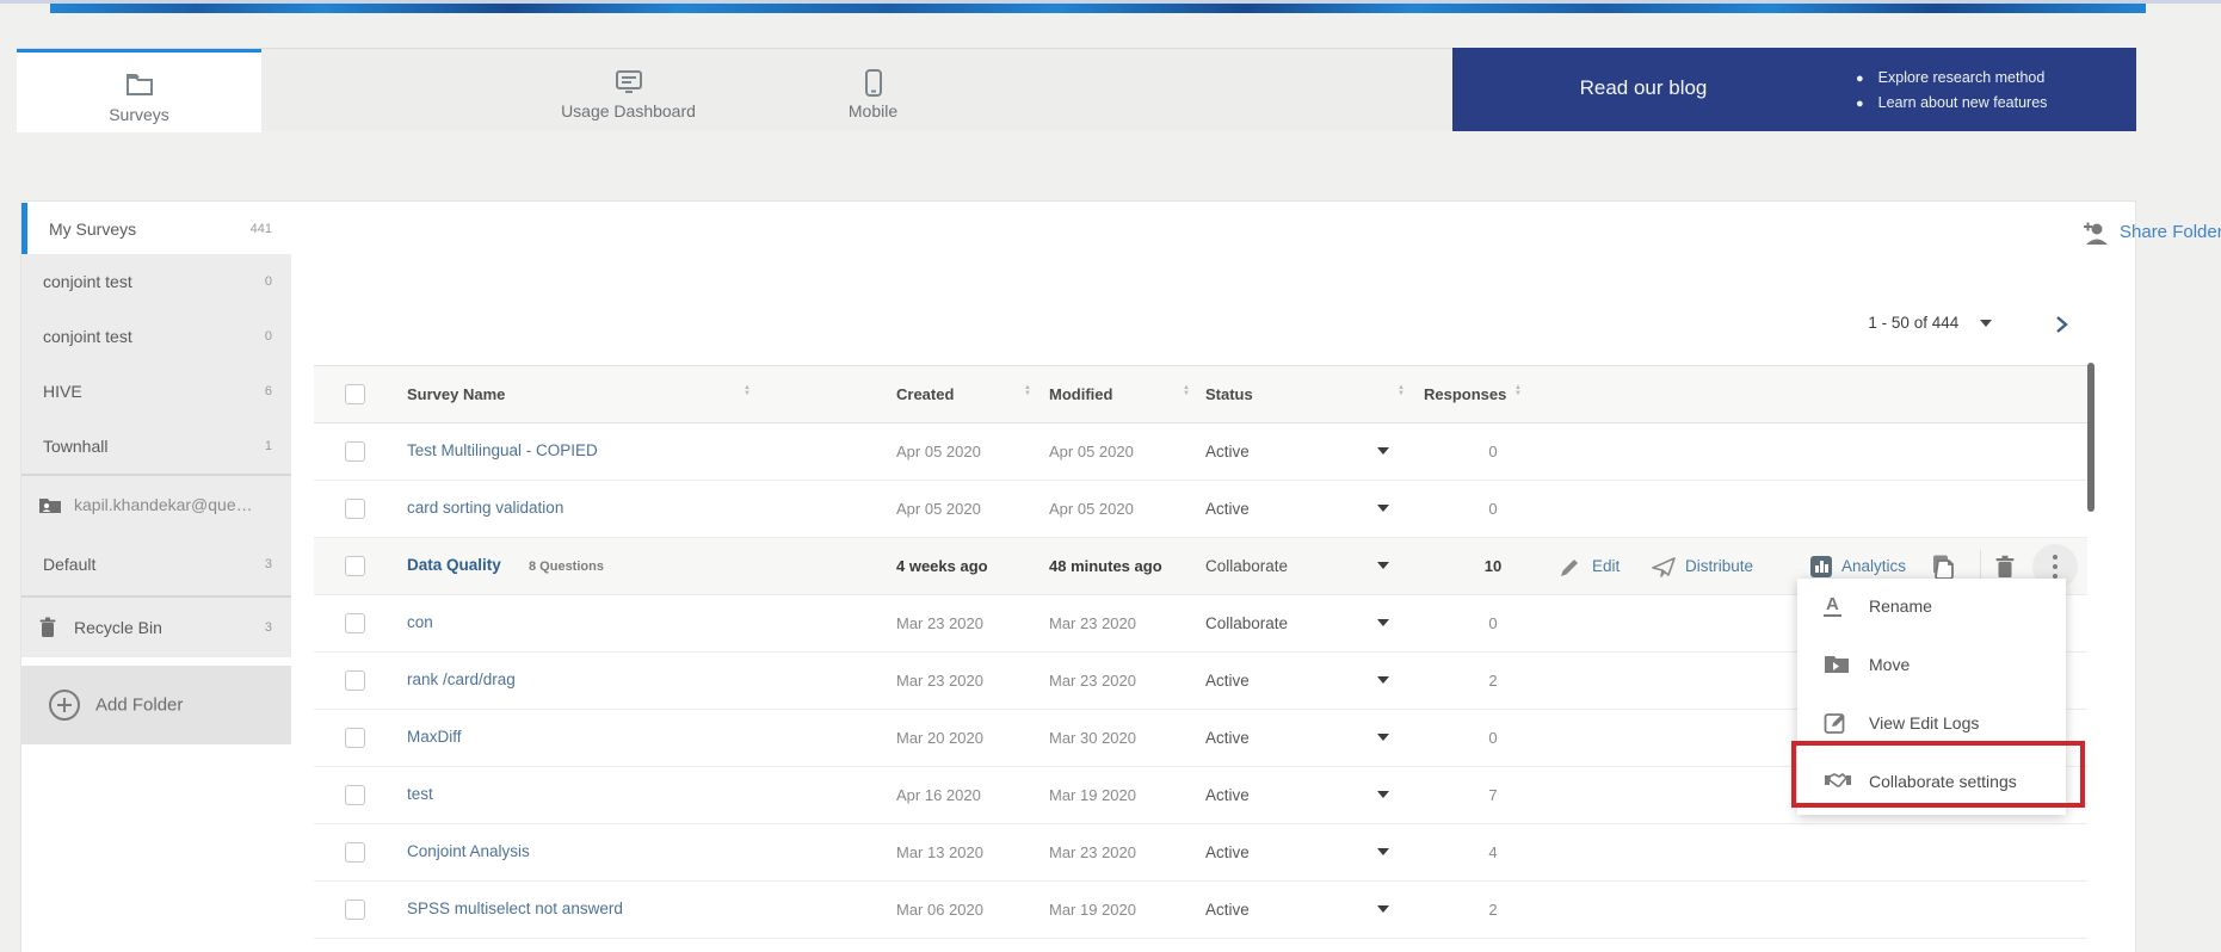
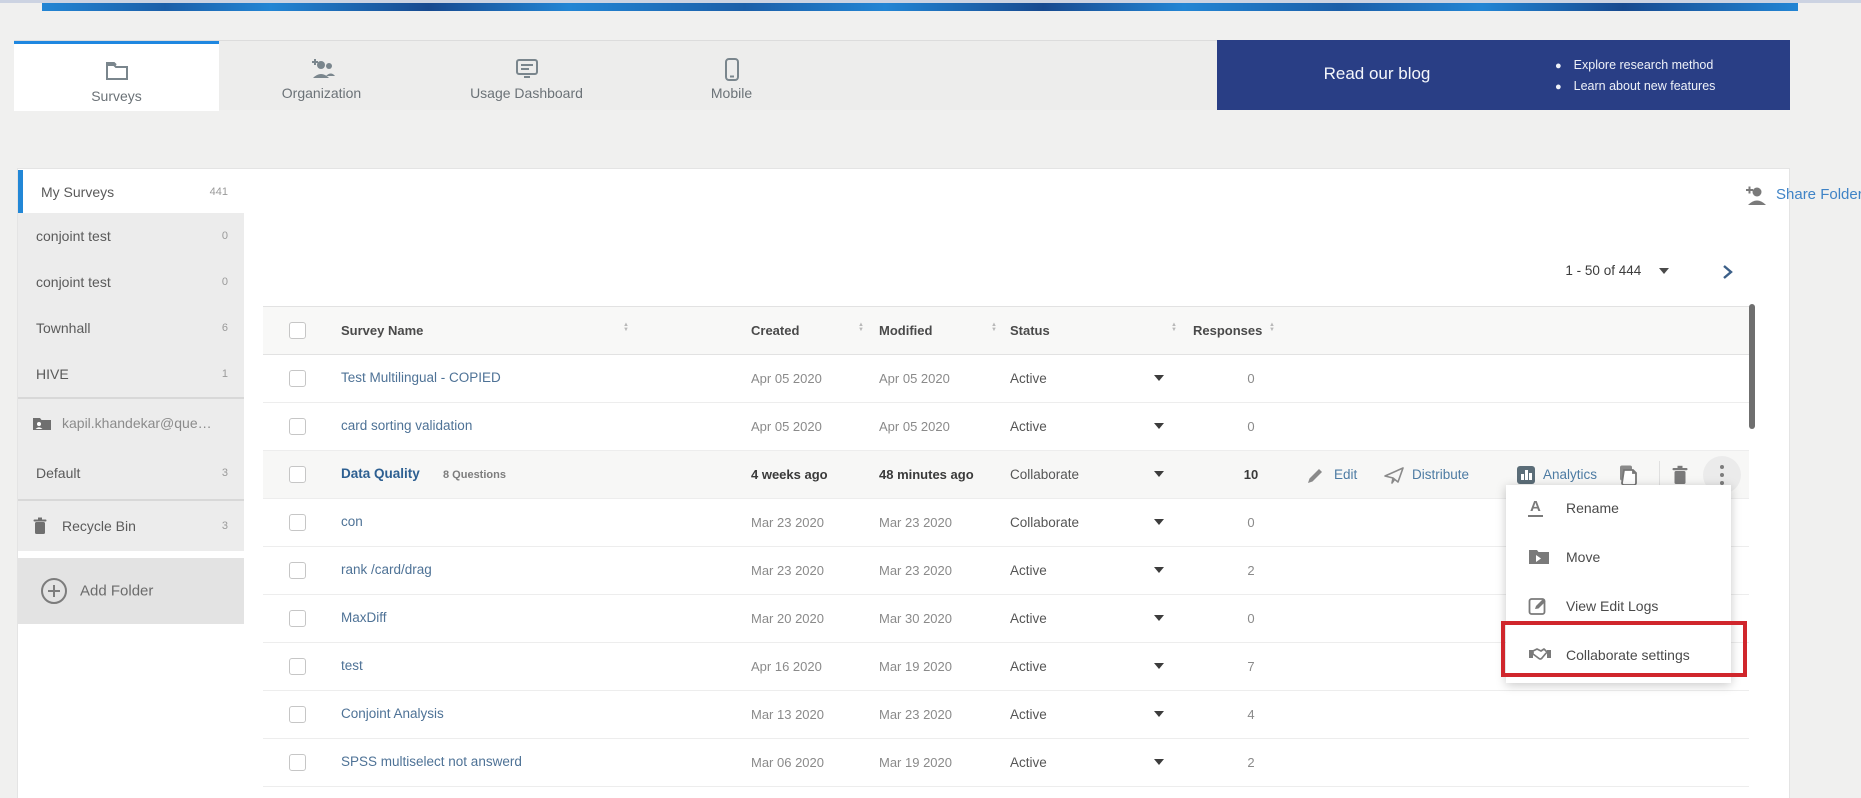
  Surveys
+ Organization
  Usage Dashboard
  Mobile
  Read our blog
  ● Explore research method
  ● Learn about new features
  My Surveys
  441
  conjoint test
  0
  conjoint test
  0
- HIVE
+ Townhall
  6
- Townhall
+ HIVE
  1
  kapil.khandekar@que…
  Default
  3
  Recycle Bin
  3
  Add Folder
  Share Folder
  1 - 50 of 444
  Survey Name
  Created
  Modified
  Status
  Responses
  Test Multilingual - COPIED
  Apr 05 2020
  Apr 05 2020
  Active
  0
  card sorting validation
  Apr 05 2020
  Apr 05 2020
  Active
  0
  Data Quality
  8 Questions
  4 weeks ago
  48 minutes ago
  Collaborate
  10
  Edit
  Distribute
  Analytics
  con
  Mar 23 2020
  Mar 23 2020
  Collaborate
  0
  rank /card/drag
  Mar 23 2020
  Mar 23 2020
  Active
  2
  MaxDiff
  Mar 20 2020
  Mar 30 2020
  Active
  0
  test
  Apr 16 2020
  Mar 19 2020
  Active
  7
  Conjoint Analysis
  Mar 13 2020
  Mar 23 2020
  Active
  4
  SPSS multiselect not answerd
  Mar 06 2020
  Mar 19 2020
  Active
  2
  A
  Rename
  Move
  View Edit Logs
  Collaborate settings
